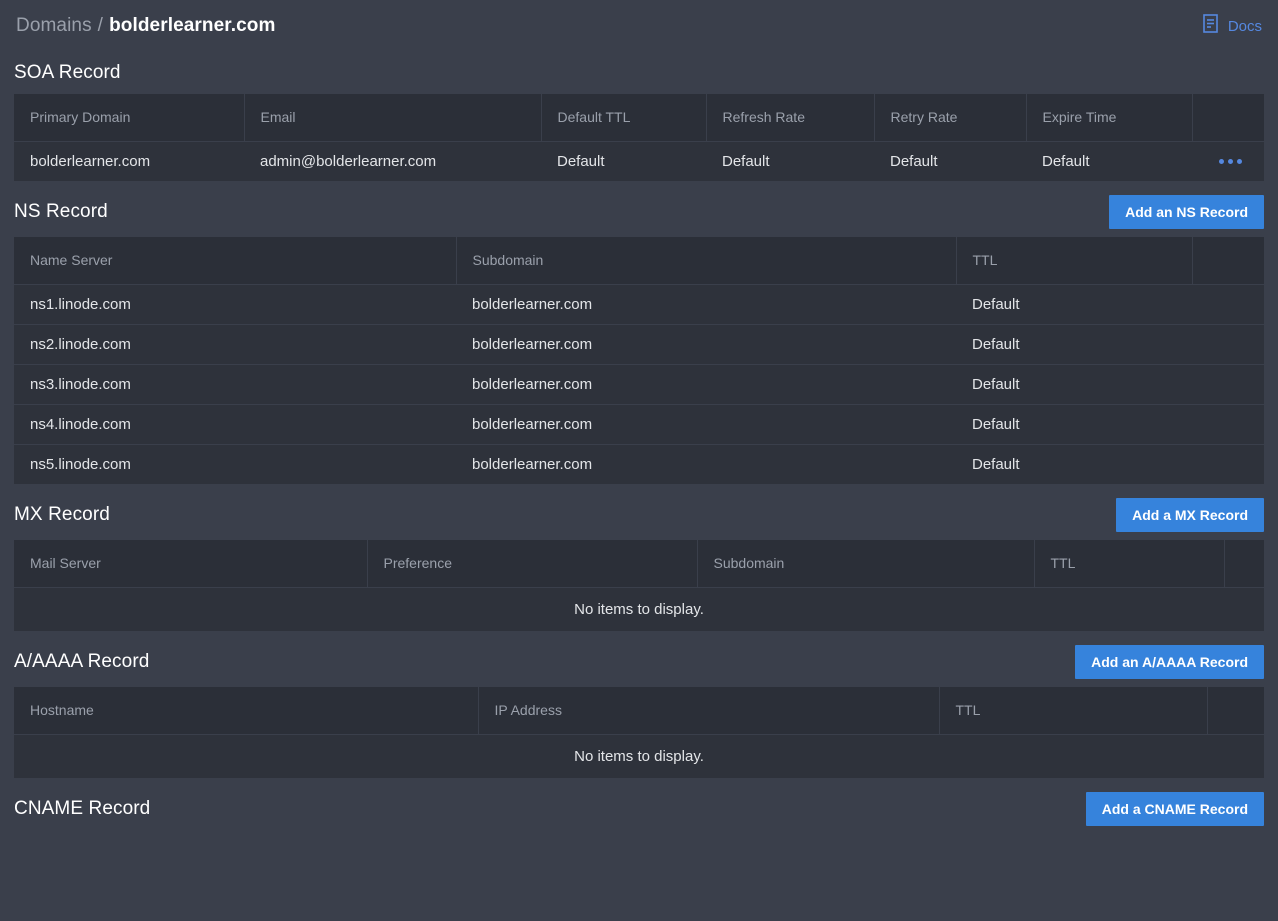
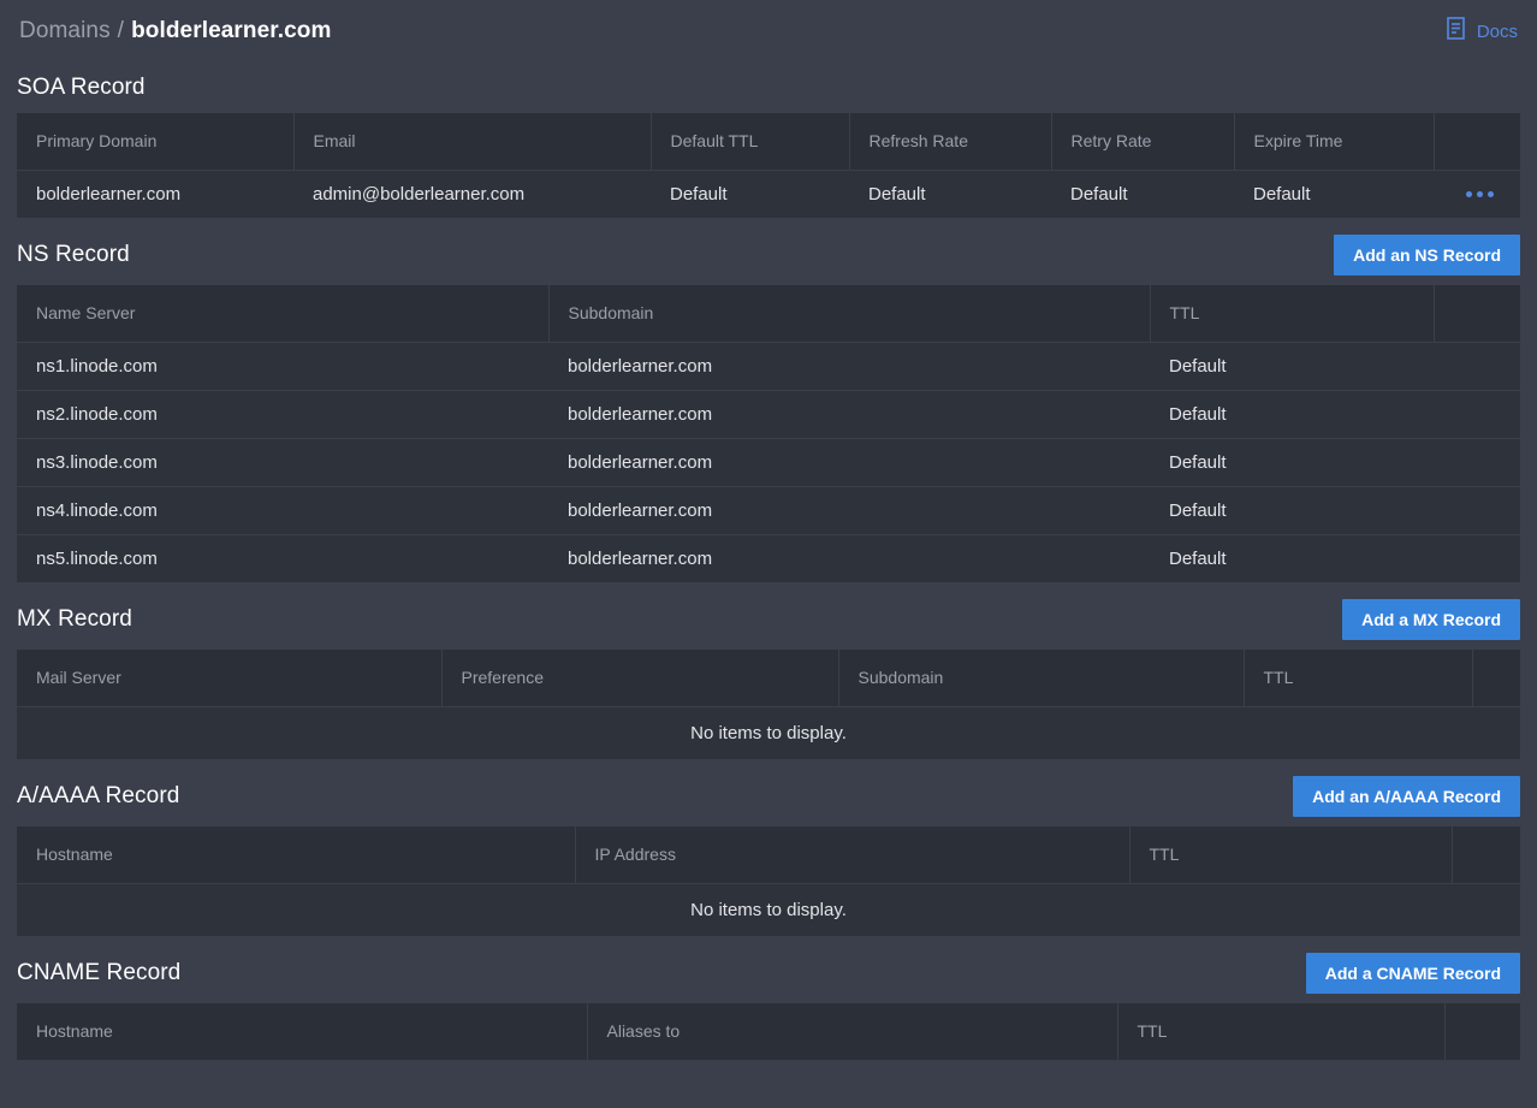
  Domains
  /
  bolderlearner.com
  Docs
  SOA Record
  Primary Domain	Email	Default TTL	Refresh Rate	Retry Rate	Expire Time
  bolderlearner.com	admin@bolderlearner.com	Default	Default	Default	Default
  NS Record
  Add an NS Record
  Name Server	Subdomain	TTL
  ns1.linode.com	bolderlearner.com	Default
  ns2.linode.com	bolderlearner.com	Default
  ns3.linode.com	bolderlearner.com	Default
  ns4.linode.com	bolderlearner.com	Default
  ns5.linode.com	bolderlearner.com	Default
  MX Record
  Add a MX Record
  Mail Server	Preference	Subdomain	TTL
  No items to display.
  A/AAAA Record
  Add an A/AAAA Record
  Hostname	IP Address	TTL
  No items to display.
  CNAME Record
  Add a CNAME Record
+ Hostname	Aliases to	TTL
